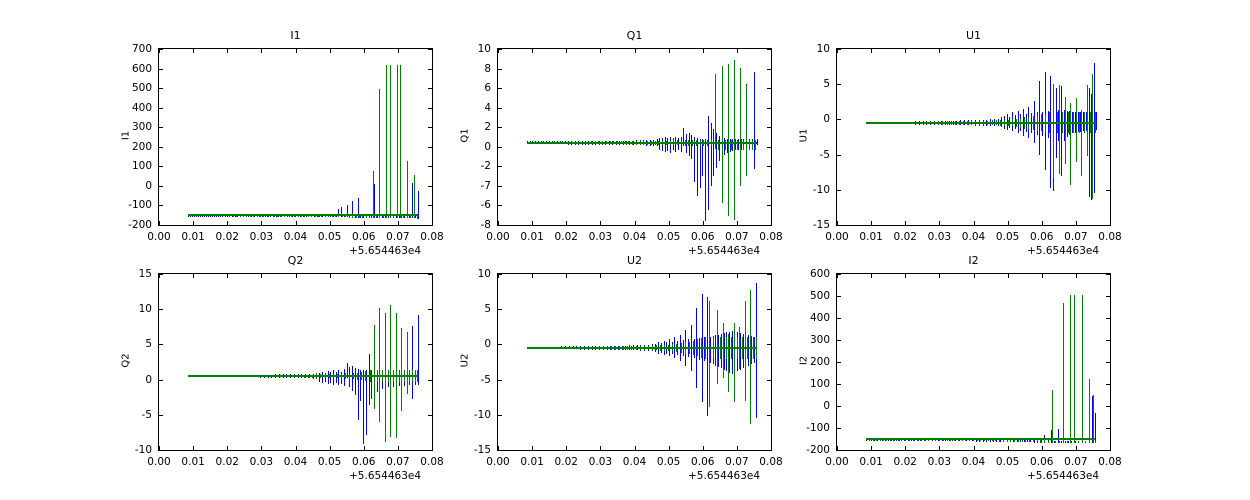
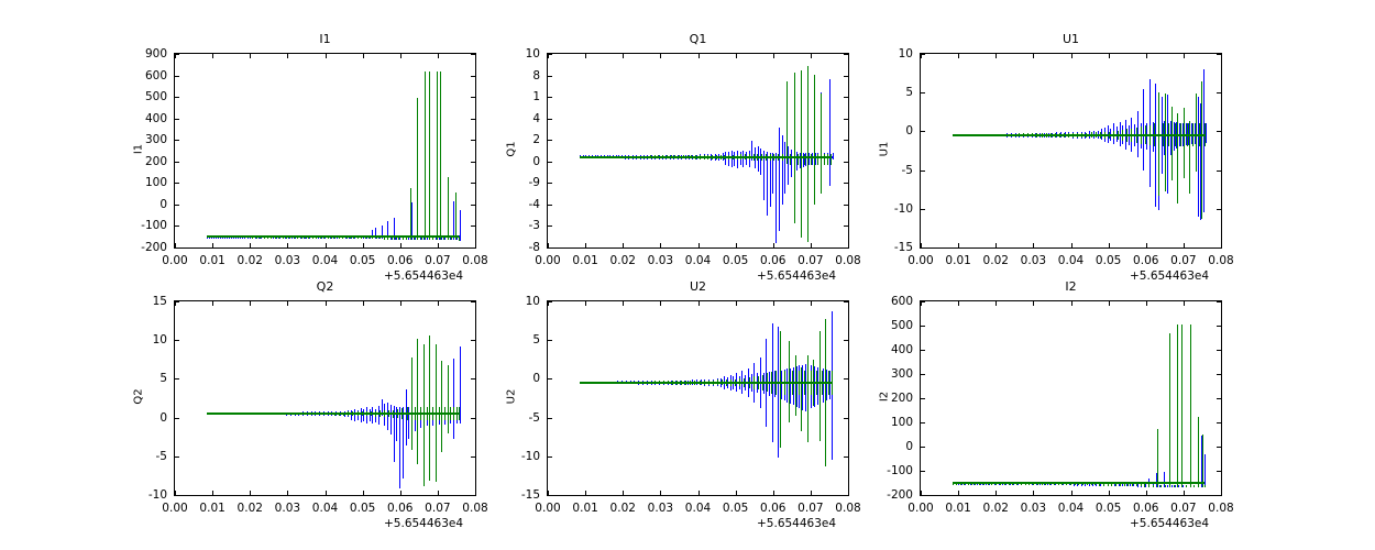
  I1
  -200
  -100
  0
  100
  200
  300
  400
  500
  600
- 700
+ 900
  0.00
  0.01
  0.02
  0.03
  0.04
  0.05
  0.06
  0.07
  0.08
  +5.654463e4
  Q1
  -8
- -6
+ -3
- -7
+ -4
- -2
+ -9
  0
  2
  4
- 6
+ 1
  8
  10
  0.00
  0.01
  0.02
  0.03
  0.04
  0.05
  0.06
  0.07
  0.08
  +5.654463e4
  U1
  -15
  -10
  -5
  0
  5
  10
  0.00
  0.01
  0.02
  0.03
  0.04
  0.05
  0.06
  0.07
  0.08
  +5.654463e4
  Q2
  -10
  -5
  0
  5
  10
  15
  0.00
  0.01
  0.02
  0.03
  0.04
  0.05
  0.06
  0.07
  0.08
  +5.654463e4
  U2
  -15
  -10
  -5
  0
  5
  10
  0.00
  0.01
  0.02
  0.03
  0.04
  0.05
  0.06
  0.07
  0.08
  +5.654463e4
  I2
  -200
  -100
  0
  100
  200
  300
  400
  500
  600
  0.00
  0.01
  0.02
  0.03
  0.04
  0.05
  0.06
  0.07
  0.08
  +5.654463e4
